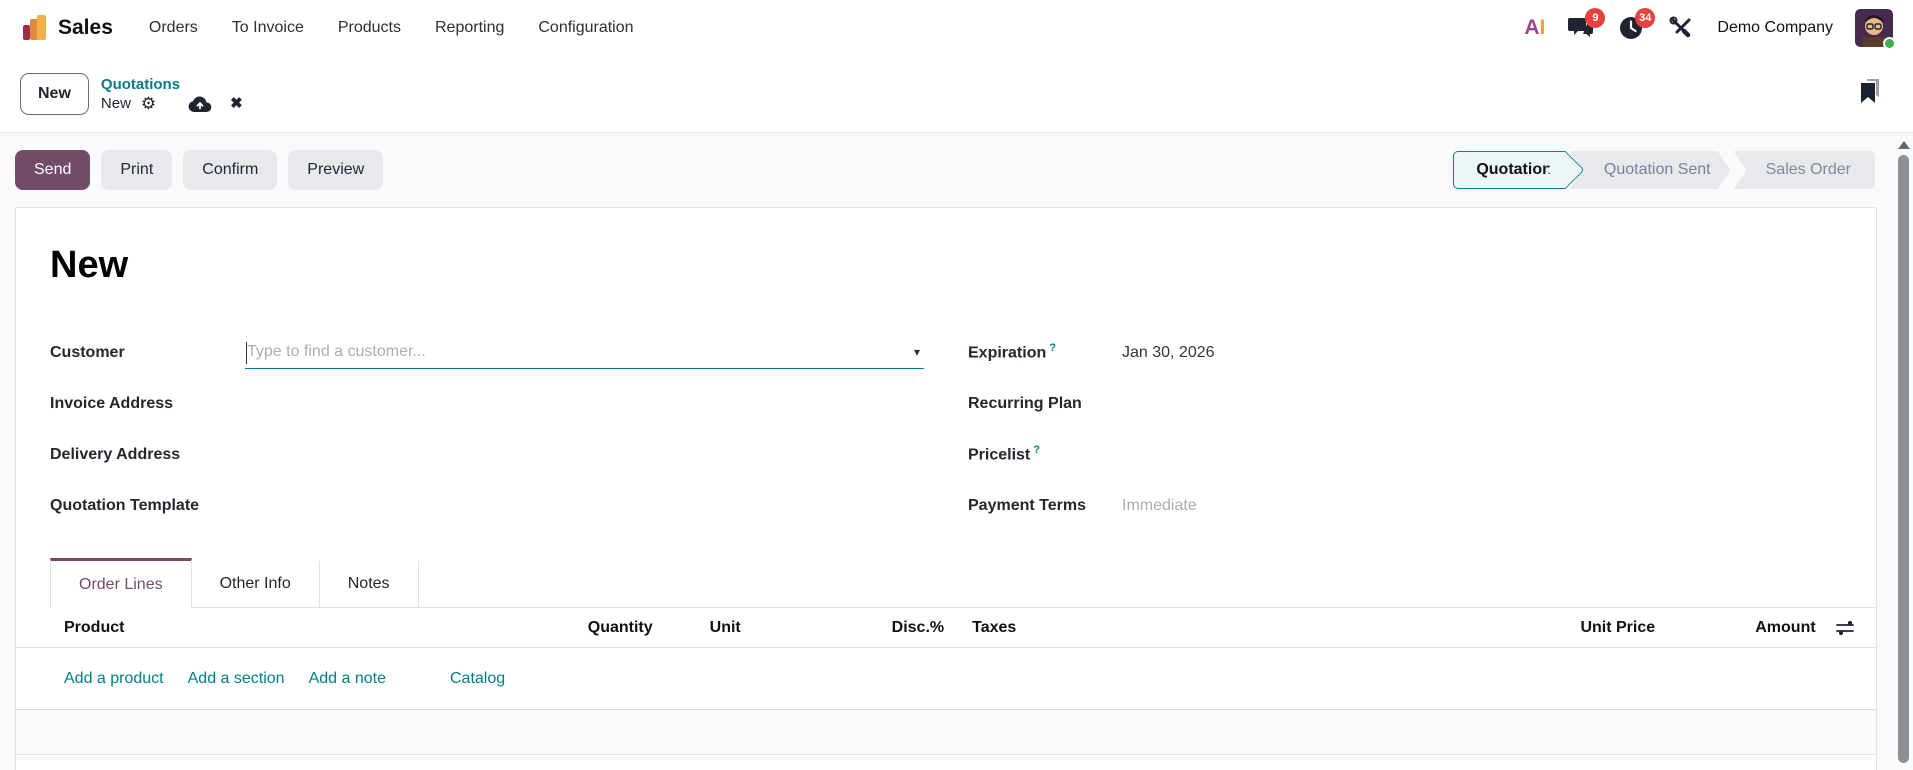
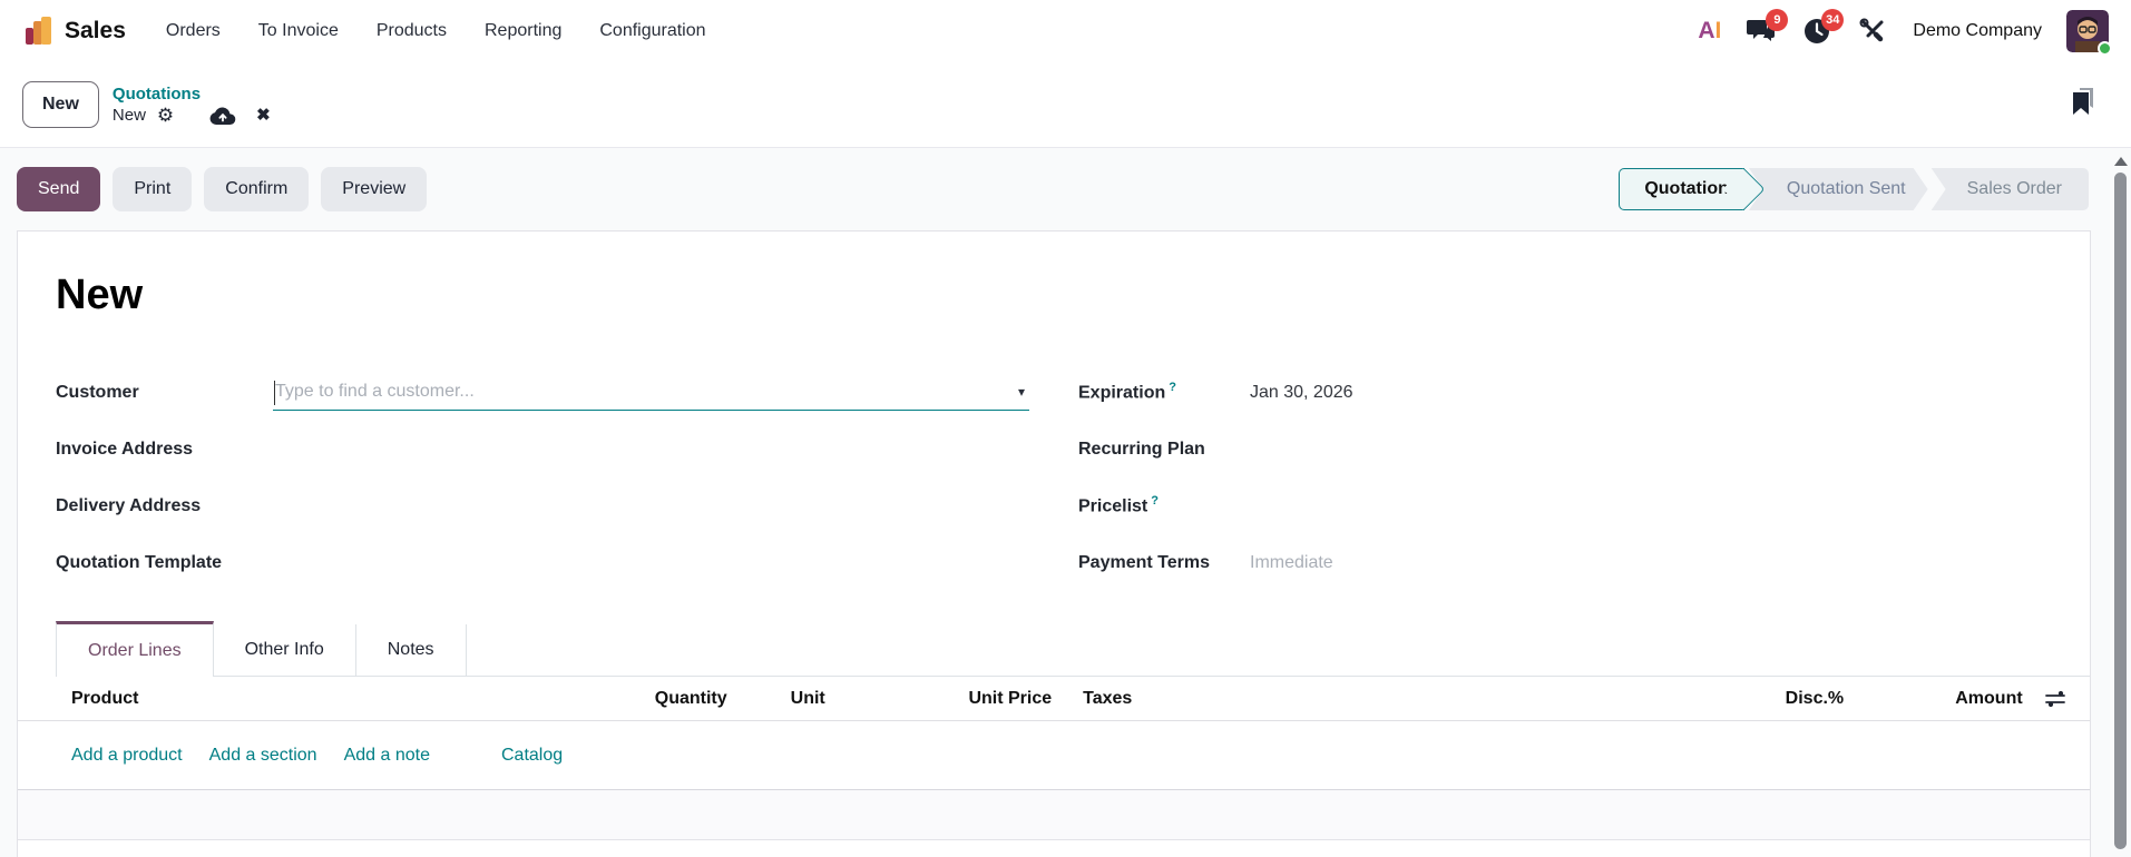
  Sales
  Orders
  To Invoice
  Products
  Reporting
  Configuration
  AI
  9
  34
  Demo Company
  New
  Quotations
  New
  ⚙
  ✖
  Send
  Print
  Confirm
  Preview
  Quotation
  Quotation Sent
  Sales Order
  New
  Customer
  Type to find a customer...
  ▾
  Invoice Address
  Delivery Address
  Quotation Template
  Expiration ?
  Jan 30, 2026
  Recurring Plan
  Pricelist ?
  Payment Terms
  Immediate
  Order Lines
  Other Info
  Notes
  Product
  Quantity
  Unit
- Disc.%
+ Unit Price
  Taxes
- Unit Price
+ Disc.%
  Amount
  Add a product
  Add a section
  Add a note
  Catalog
